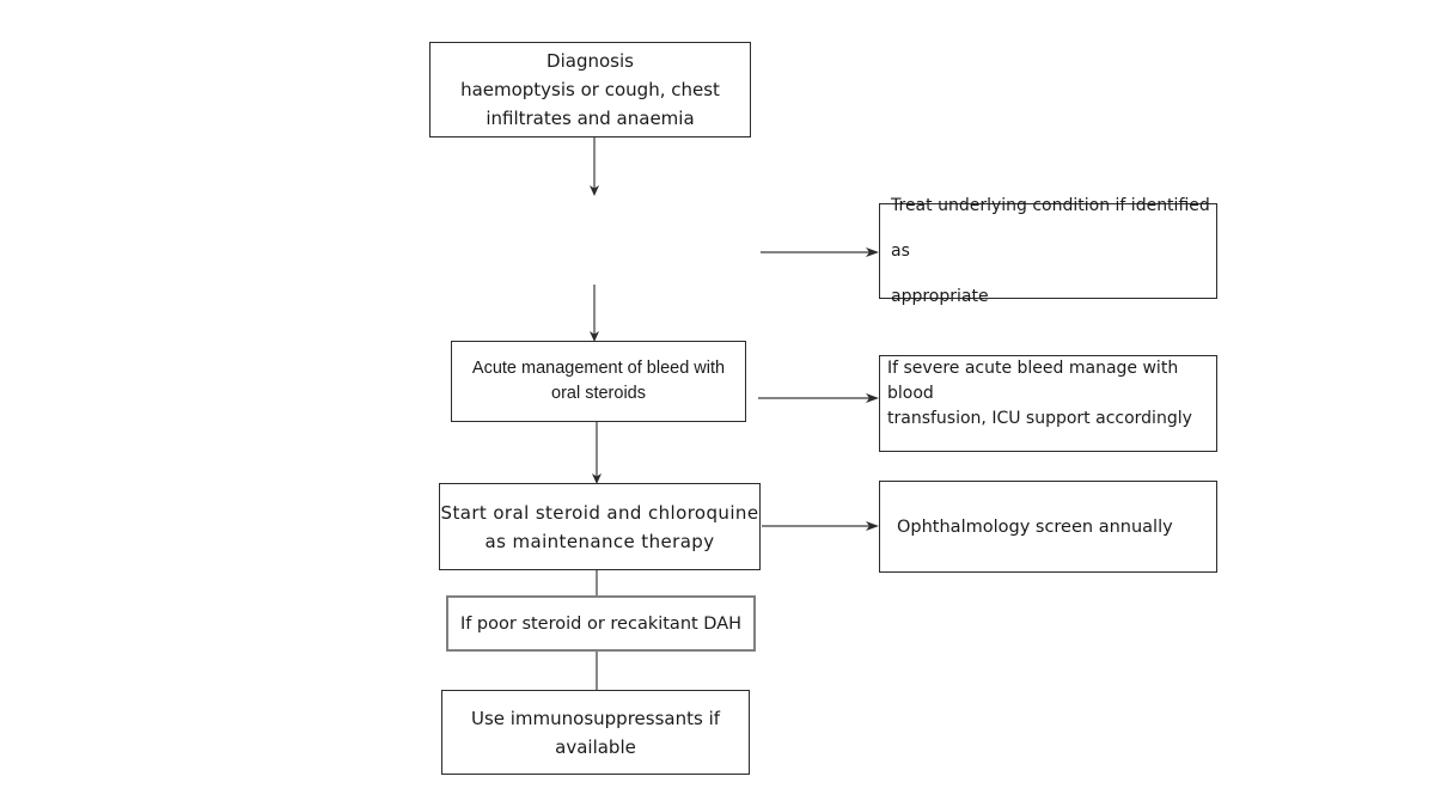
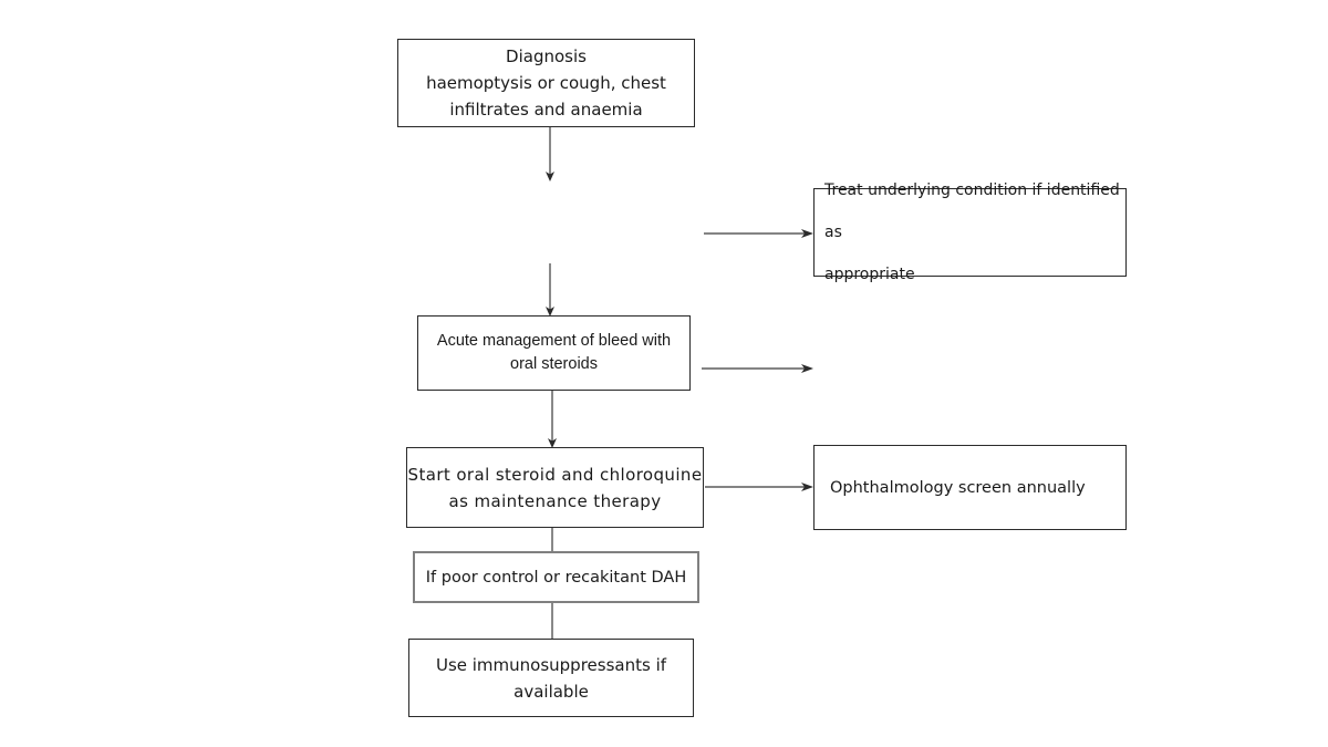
  Diagnosis
  haemoptysis or cough, chest
  infiltrates and anaemia
  Treat underlying condition if identified as
  appropriate
  Acute management of bleed with
  oral steroids
- If severe acute bleed manage with blood
- transfusion, ICU support accordingly
  Start oral steroid and chloroquine
  as maintenance therapy
  Ophthalmology screen annually
- If poor steroid or recakitant DAH
+ If poor control or recakitant DAH
  Use immunosuppressants if
  available
